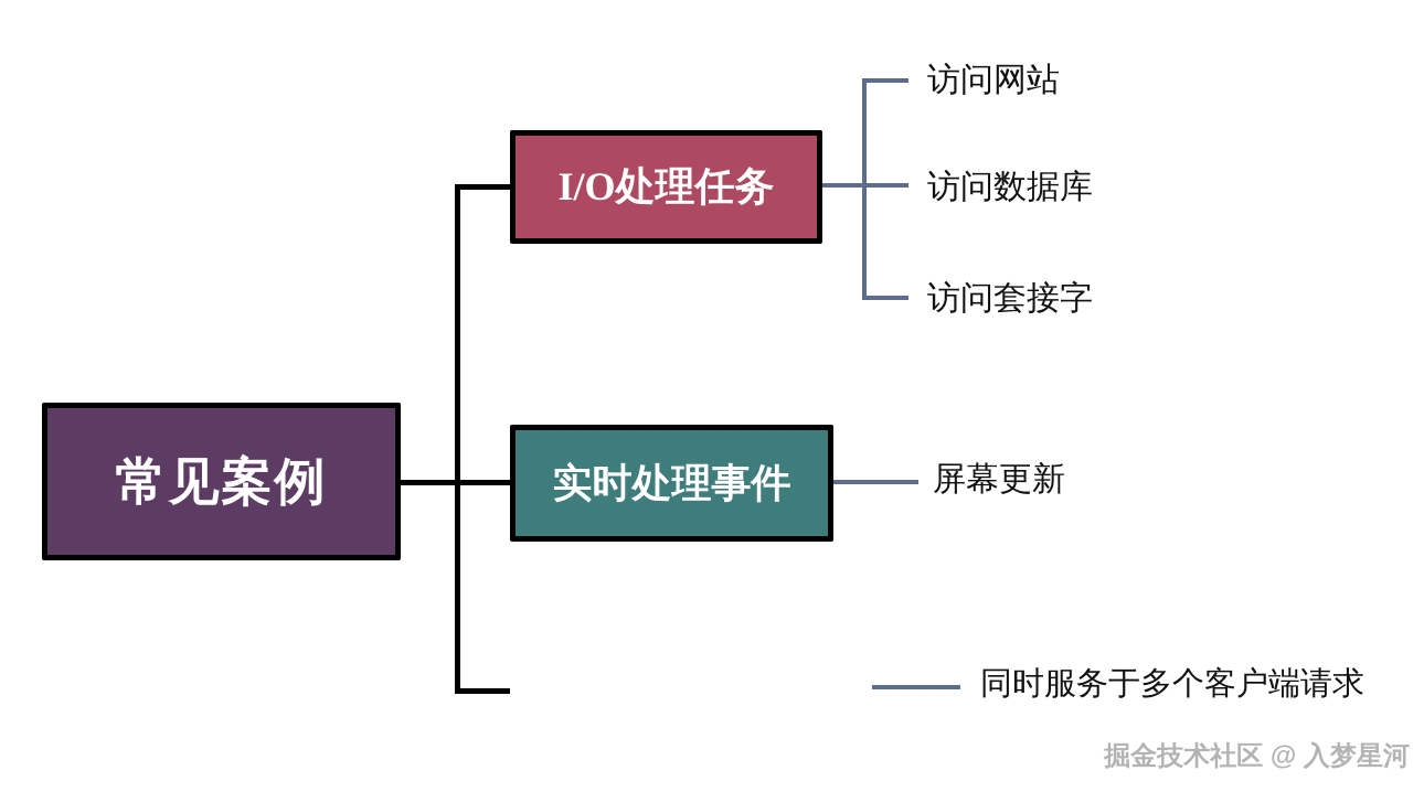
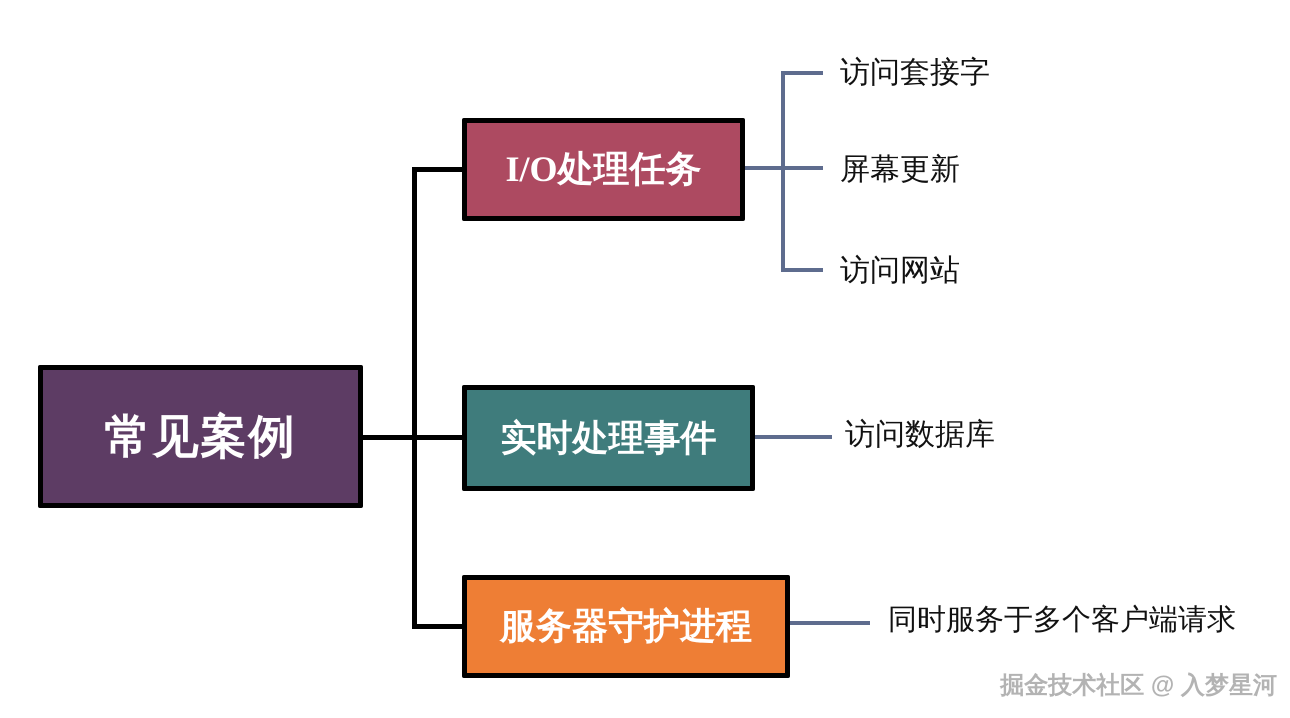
  常见案例
  I/O处理任务
  实时处理事件
+ 服务器守护进程
- 访问网站
+ 访问套接字
- 访问数据库
+ 屏幕更新
- 访问套接字
+ 访问网站
- 屏幕更新
+ 访问数据库
  同时服务于多个客户端请求
  掘金技术社区 @ 入梦星河
